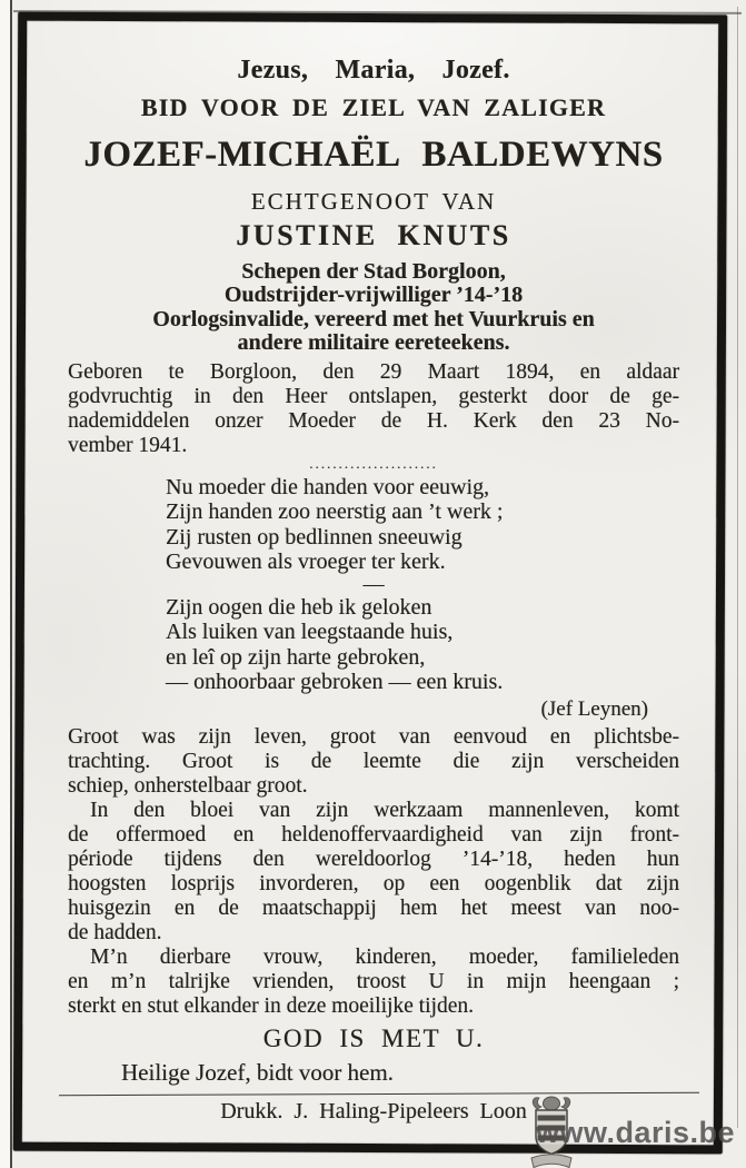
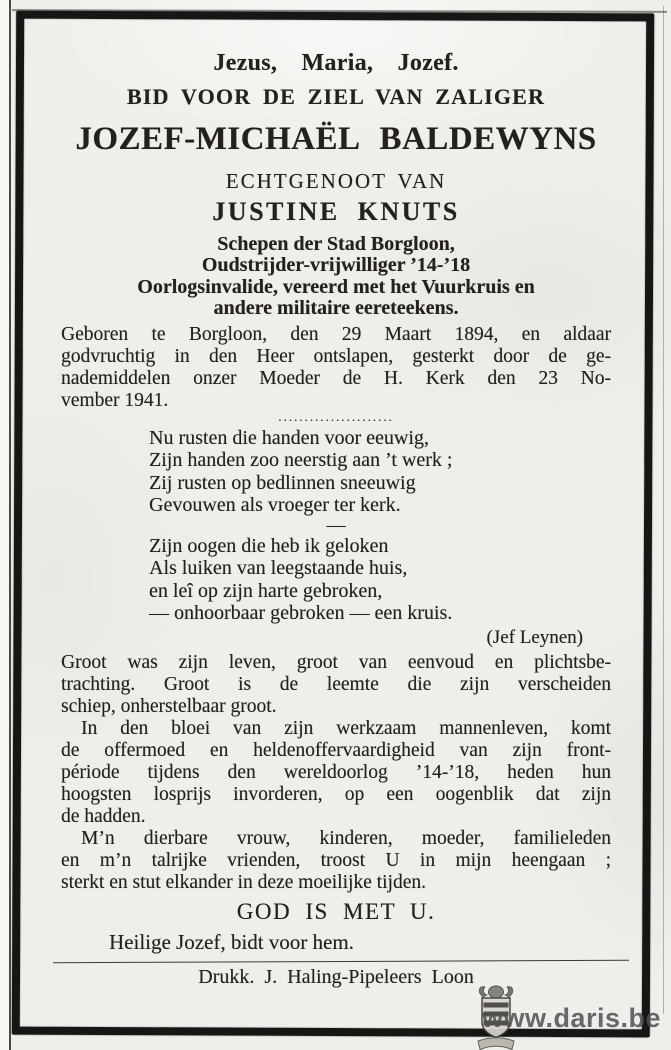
  Jezus, Maria, Jozef.
  BID VOOR DE ZIEL VAN ZALIGER
  JOZEF-MICHAËL BALDEWYNS
  ECHTGENOOT VAN
  JUSTINE KNUTS
  Schepen der Stad Borgloon,
  Oudstrijder-vrijwilliger ’14-’18
  Oorlogsinvalide, vereerd met het Vuurkruis en
  andere militaire eereteekens.
  Geboren te Borgloon, den 29 Maart 1894, en aldaar
  godvruchtig in den Heer ontslapen, gesterkt door de ge-
  nademiddelen onzer Moeder de H. Kerk den 23 No-
  vember 1941.
  ......................
- Nu moeder die handen voor eeuwig,
+ Nu rusten die handen voor eeuwig,
  Zijn handen zoo neerstig aan ’t werk ;
  Zij rusten op bedlinnen sneeuwig
  Gevouwen als vroeger ter kerk.
  —
  Zijn oogen die heb ik geloken
  Als luiken van leegstaande huis,
  en leî op zijn harte gebroken,
  — onhoorbaar gebroken — een kruis.
  (Jef Leynen)
  Groot was zijn leven, groot van eenvoud en plichtsbe-
  trachting. Groot is de leemte die zijn verscheiden
  schiep, onherstelbaar groot.
  In den bloei van zijn werkzaam mannenleven, komt
  de offermoed en heldenoffervaardigheid van zijn front-
  période tijdens den wereldoorlog ’14-’18, heden hun
  hoogsten losprijs invorderen, op een oogenblik dat zijn
- huisgezin en de maatschappij hem het meest van noo-
  de hadden.
  M’n dierbare vrouw, kinderen, moeder, familieleden
  en m’n talrijke vrienden, troost U in mijn heengaan ;
  sterkt en stut elkander in deze moeilijke tijden.
  GOD IS MET U.
  Heilige Jozef, bidt voor hem.
  Drukk. J. Haling-Pipeleers Loon
  www.daris.be
